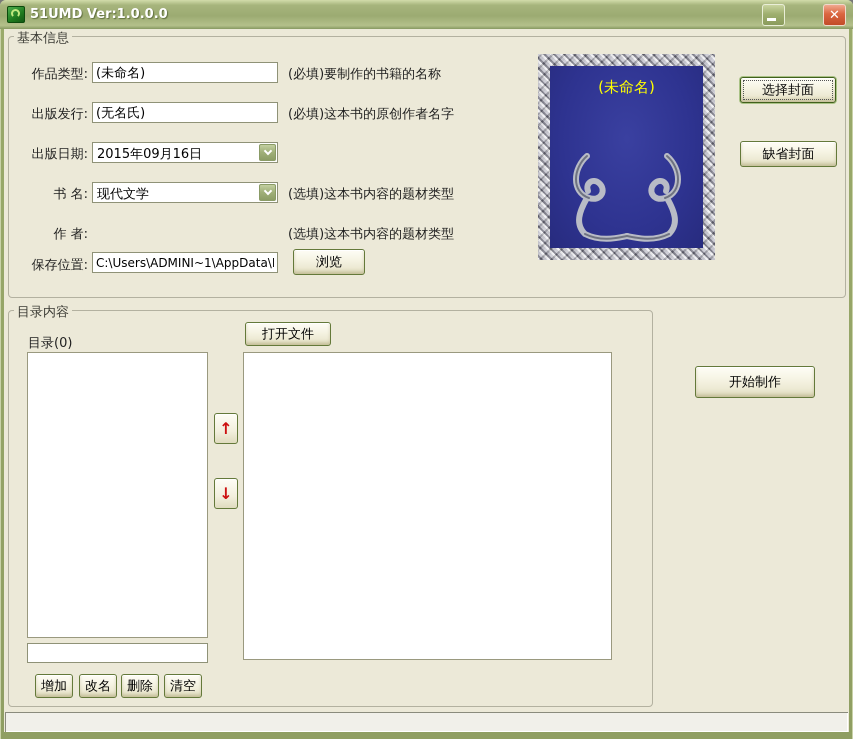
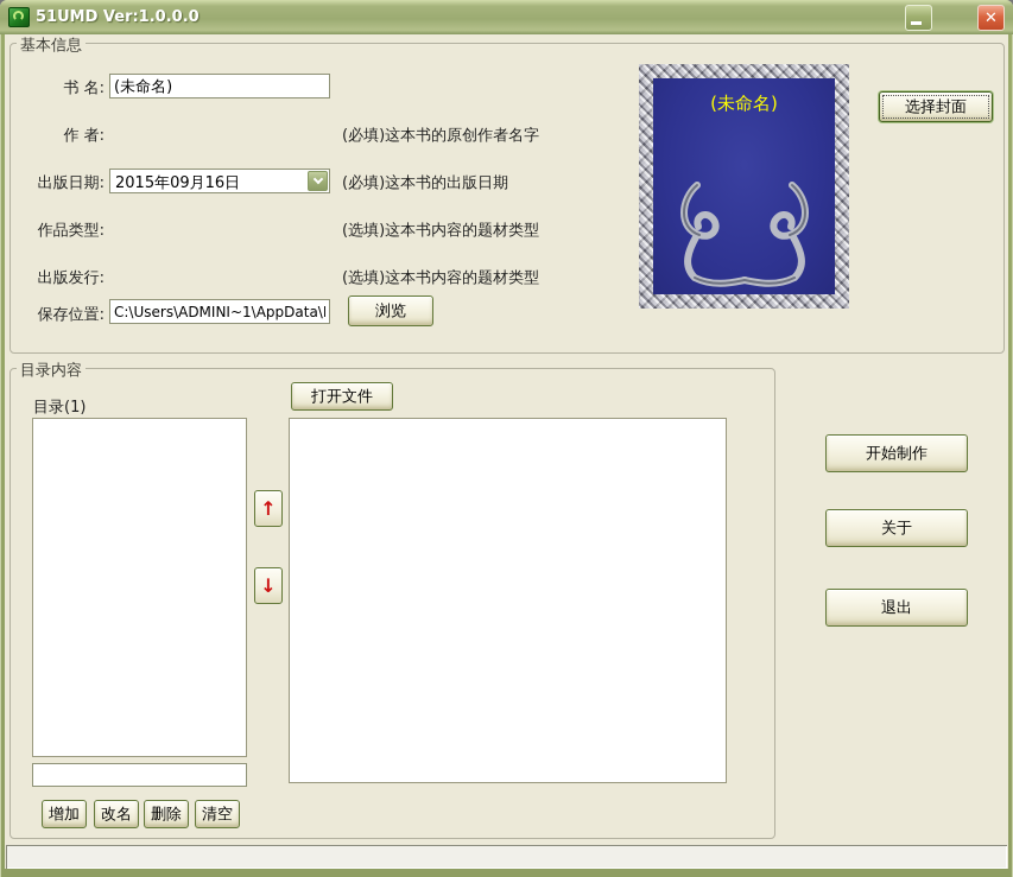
  51UMD Ver:1.0.0.0
  ✕
  基本信息
- 作品类型:
+ 书 名:
  (未命名)
- (必填)要制作的书籍的名称
- 出版发行:
+ 作 者:
- (无名氏)
  (必填)这本书的原创作者名字
  出版日期:
  2015年09月16日
+ (必填)这本书的出版日期
- 书 名:
+ 作品类型:
- 现代文学
  (选填)这本书内容的题材类型
- 作 者:
+ 出版发行:
  (选填)这本书内容的题材类型
  保存位置:
  C:\Users\ADMINI~1\AppData\
  浏览
  (未命名)
  选择封面
- 缺省封面
  目录内容
- 目录(0)
+ 目录(1)
  增加
  改名
  删除
  清空
  ↑
  ↓
  打开文件
  开始制作
+ 关于
+ 退出
